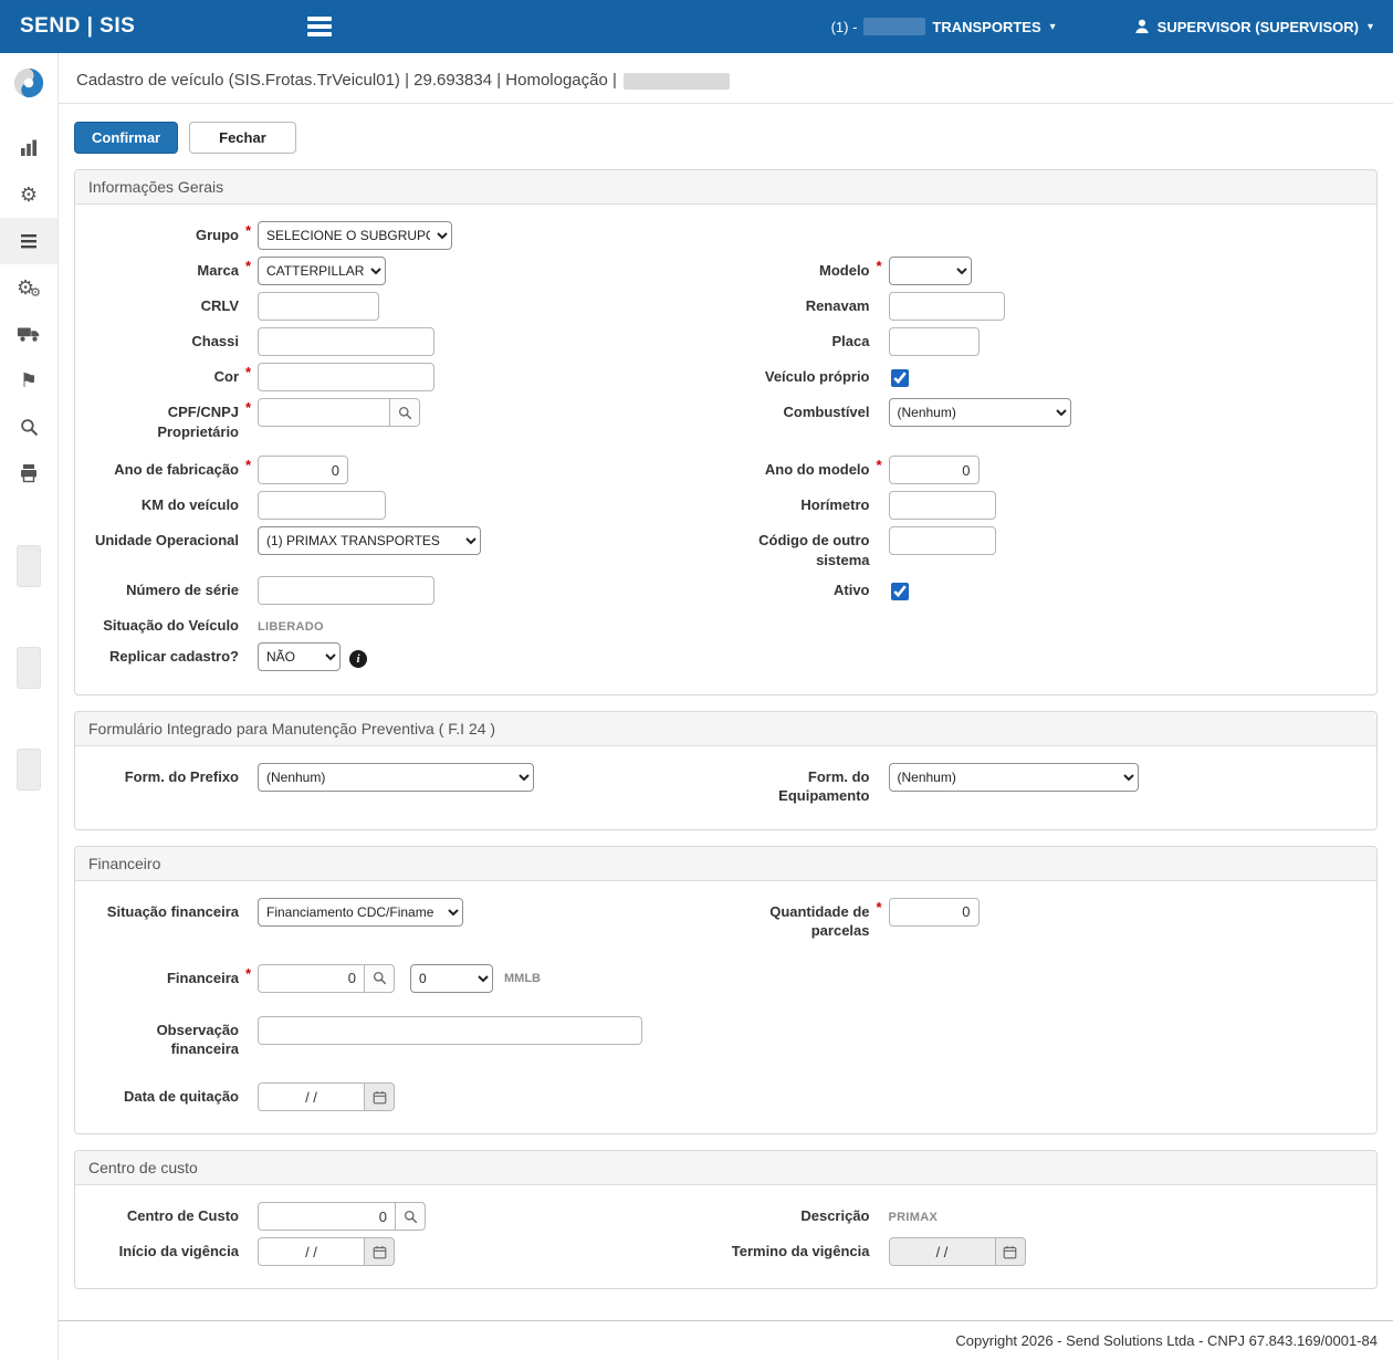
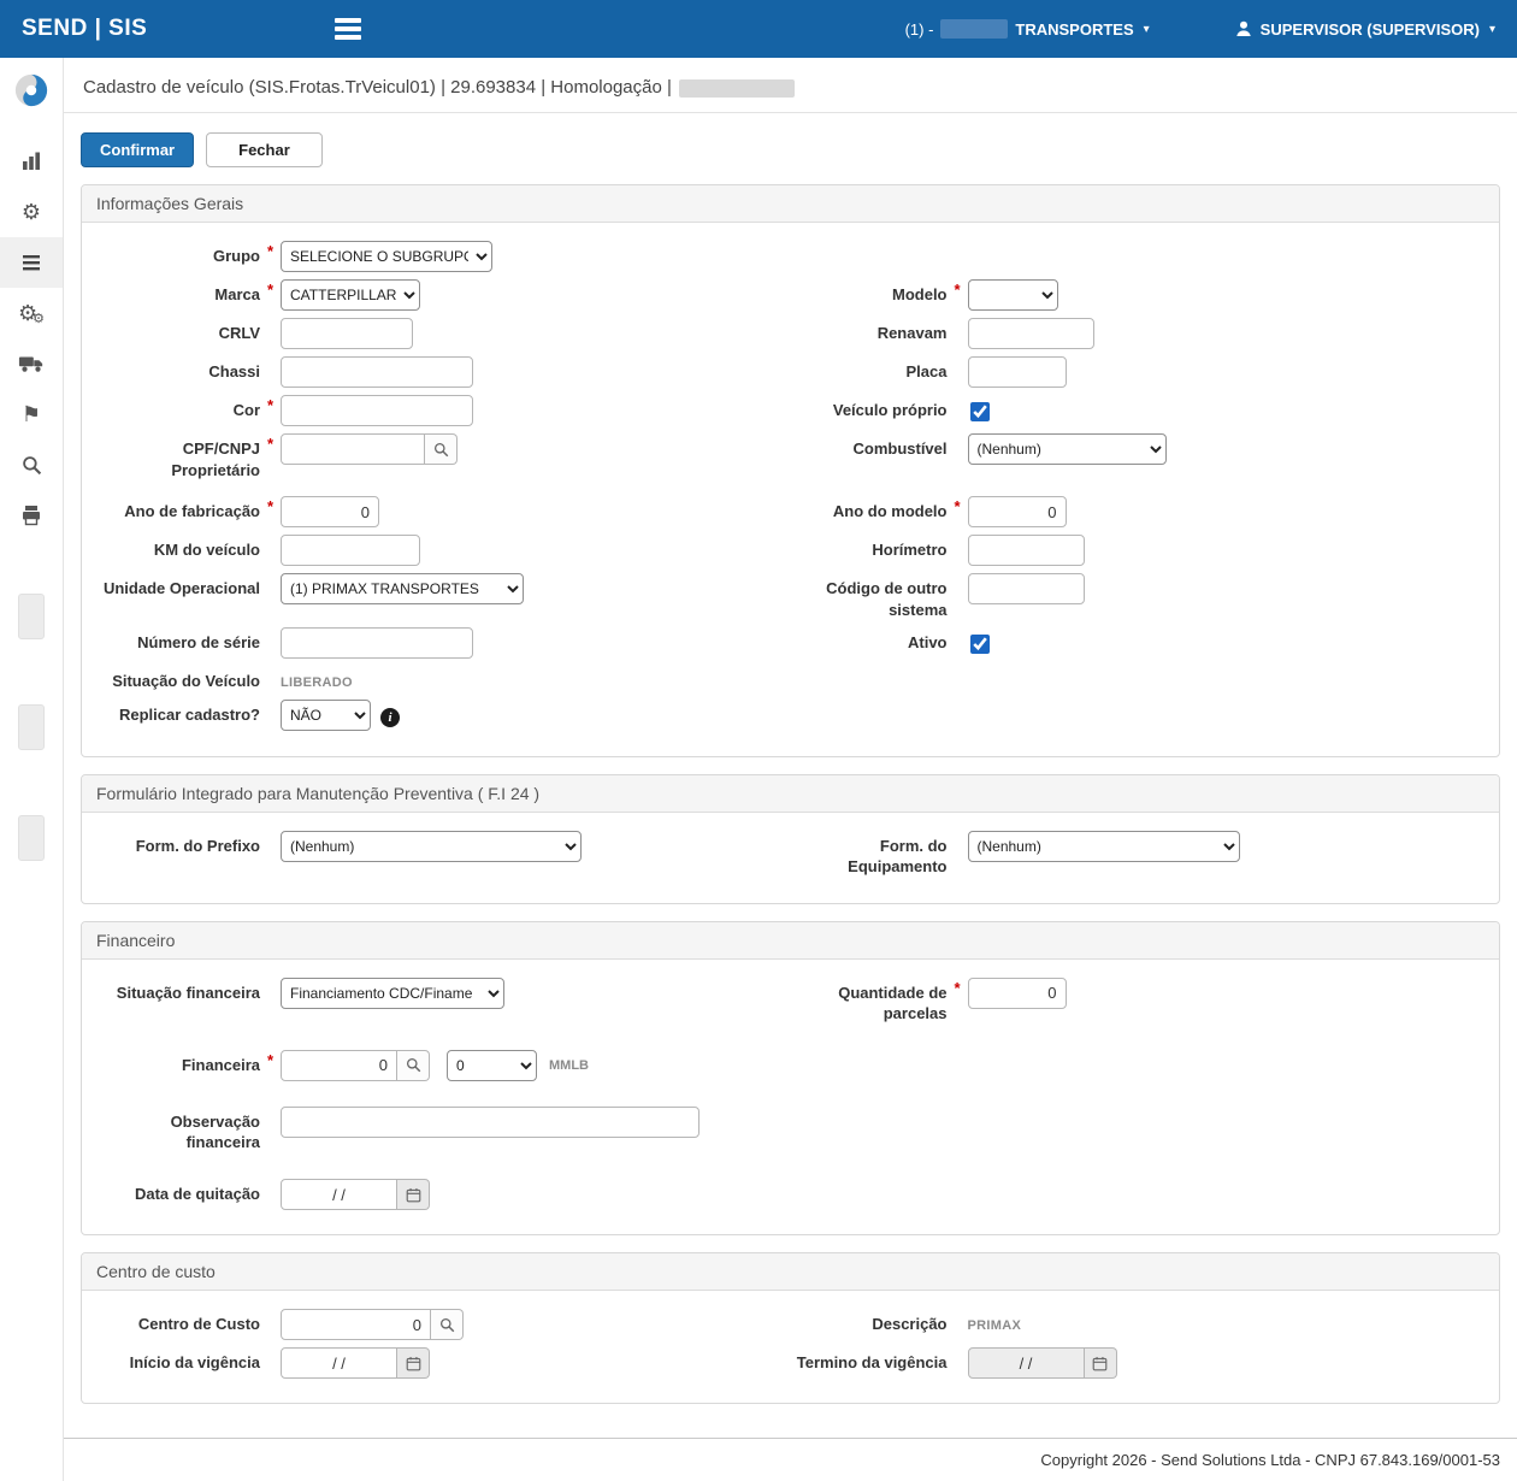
  SEND | SIS
  (1) -
  TRANSPORTES
  ▾
  SUPERVISOR (SUPERVISOR)
  ▾
  ⚙
  ⚙
  ⚙
  ⚑
  Cadastro de veículo (SIS.Frotas.TrVeicul01) | 29.693834 | Homologação |
  Confirmar
  Fechar
  Informações Gerais
  Grupo
  *
  SELECIONE O SUBGRUP
  Marca
  *
  CATTERPILLAR
  Modelo
  *
  CRLV
  Renavam
  Chassi
  Placa
  Cor
  *
  Veículo próprio
  CPF/CNPJ Proprietário
  *
  Combustível
  (Nenhum)
  Ano de fabricação
  *
  0
  Ano do modelo
  *
  0
  KM do veículo
  Horímetro
  Unidade Operacional
  (1) PRIMAX TRANSPORTES
  Código de outro sistema
  Número de série
  Ativo
  Situação do Veículo
  LIBERADO
  Replicar cadastro?
  NÃO
  i
  Formulário Integrado para Manutenção Preventiva ( F.I 24 )
  Form. do Prefixo
  (Nenhum)
  Form. do Equipamento
  (Nenhum)
  Financeiro
  Situação financeira
  Financiamento CDC/Finame
  Quantidade de parcelas
  *
  0
  Financeira
  *
  0
  0
  MMLB
  Observação financeira
  Data de quitação
  / /
  Centro de custo
  Centro de Custo
  0
  Descrição
  PRIMAX
  Início da vigência
  / /
  Termino da vigência
  / /
- Copyright 2026 - Send Solutions Ltda - CNPJ 67.843.169/0001-84
+ Copyright 2026 - Send Solutions Ltda - CNPJ 67.843.169/0001-53
